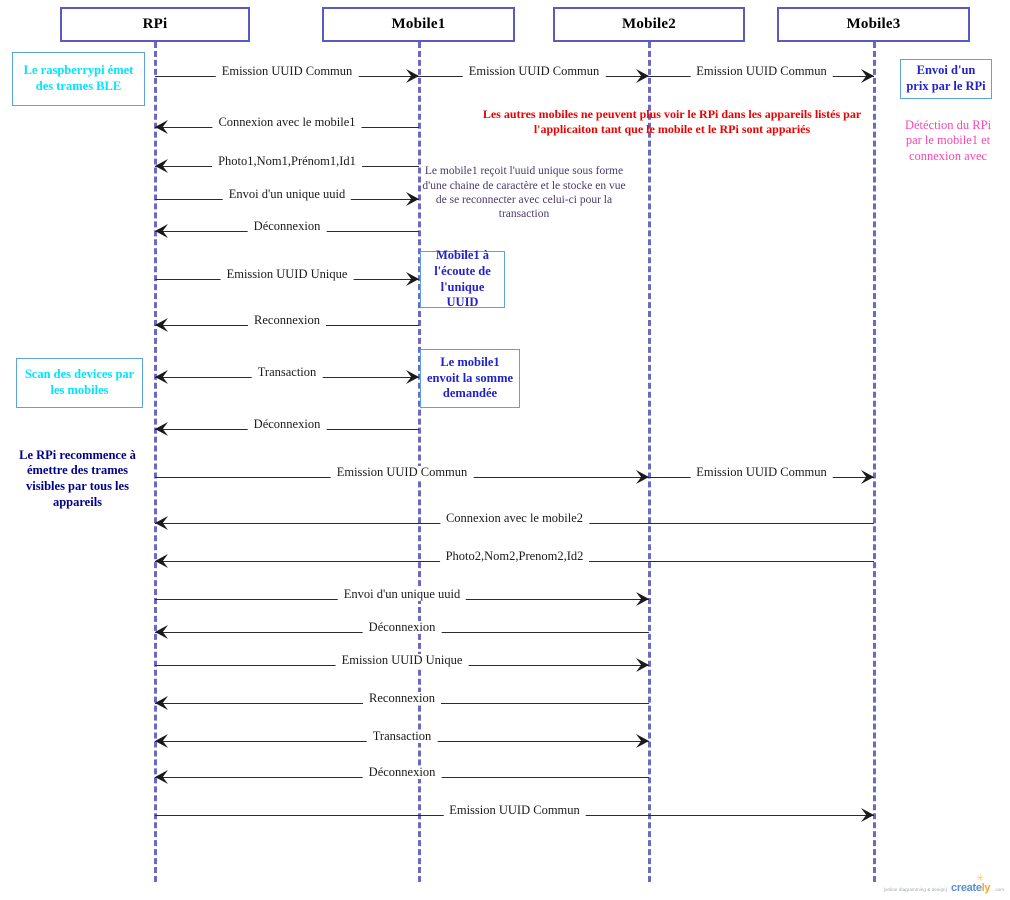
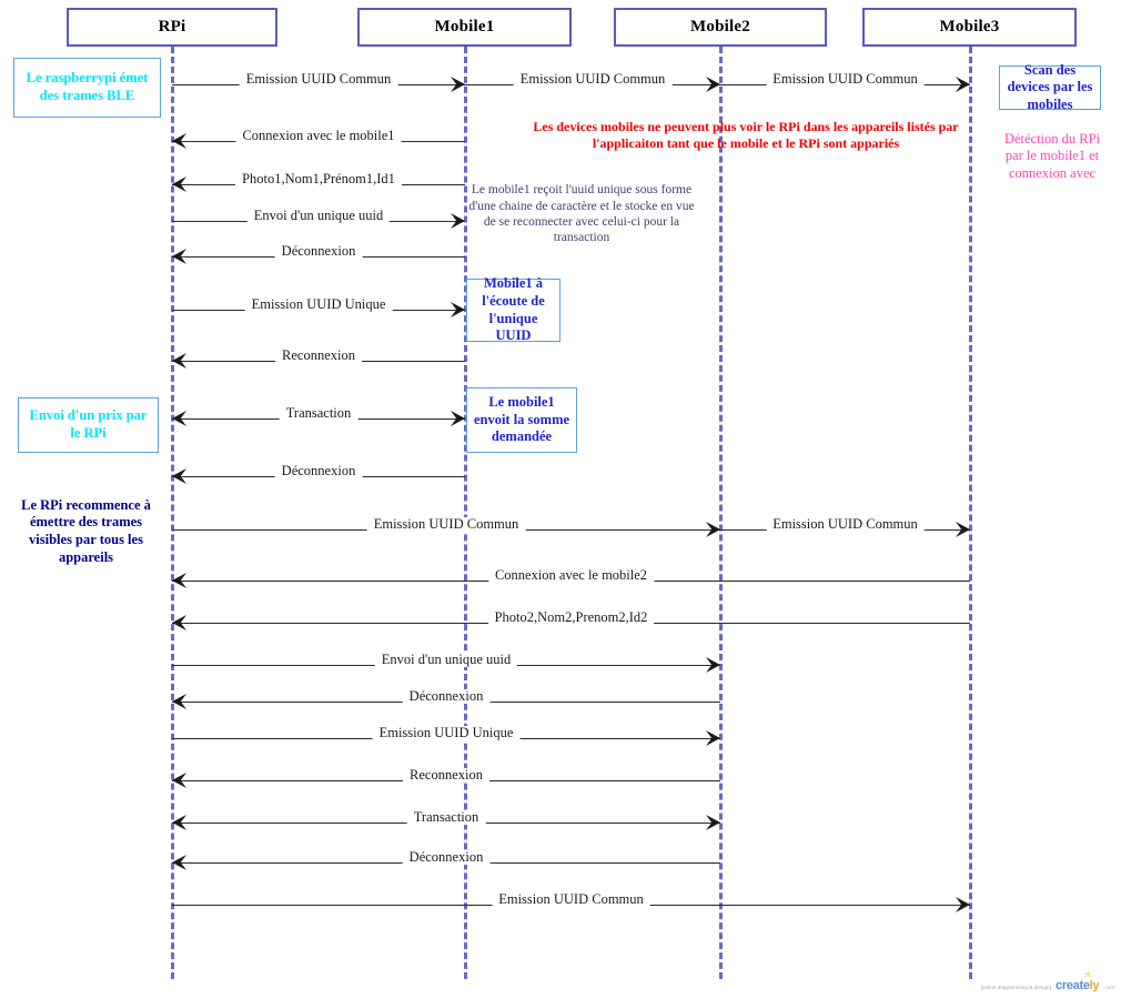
  Emission UUID Commun
  Emission UUID Commun
  Emission UUID Commun
  Connexion avec le mobile1
  Photo1,Nom1,Prénom1,Id1
  Envoi d'un unique uuid
  Déconnexion
  Emission UUID Unique
  Reconnexion
  Transaction
  Déconnexion
  Emission UUID Commun
  Emission UUID Commun
  Connexion avec le mobile2
  Photo2,Nom2,Prenom2,Id2
  Envoi d'un unique uuid
  Déconnexion
  Emission UUID Unique
  Reconnexion
  Transaction
  Déconnexion
  Emission UUID Commun
  RPi
  Mobile1
  Mobile2
  Mobile3
  Le raspberrypi émet des trames BLE
- Envoi d'un prix par le RPi
+ Scan des devices par les mobiles
- Les autres mobiles ne peuvent plus voir le RPi dans les appareils listés par l'applicaiton tant que le mobile et le RPi sont appariés
+ Les devices mobiles ne peuvent plus voir le RPi dans les appareils listés par l'applicaiton tant que le mobile et le RPi sont appariés
  Détéction du RPi par le mobile1 et connexion avec
  Le mobile1 reçoit l'uuid unique sous forme d'une chaine de caractère et le stocke en vue de se reconnecter avec celui-ci pour la transaction
  Mobile1 à l'écoute de l'unique UUID
  Le mobile1 envoit la somme demandée
- Scan des devices par les mobiles
+ Envoi d'un prix par le RPi
  Le RPi recommence à émettre des trames visibles par tous les appareils
  ✳
  creately
